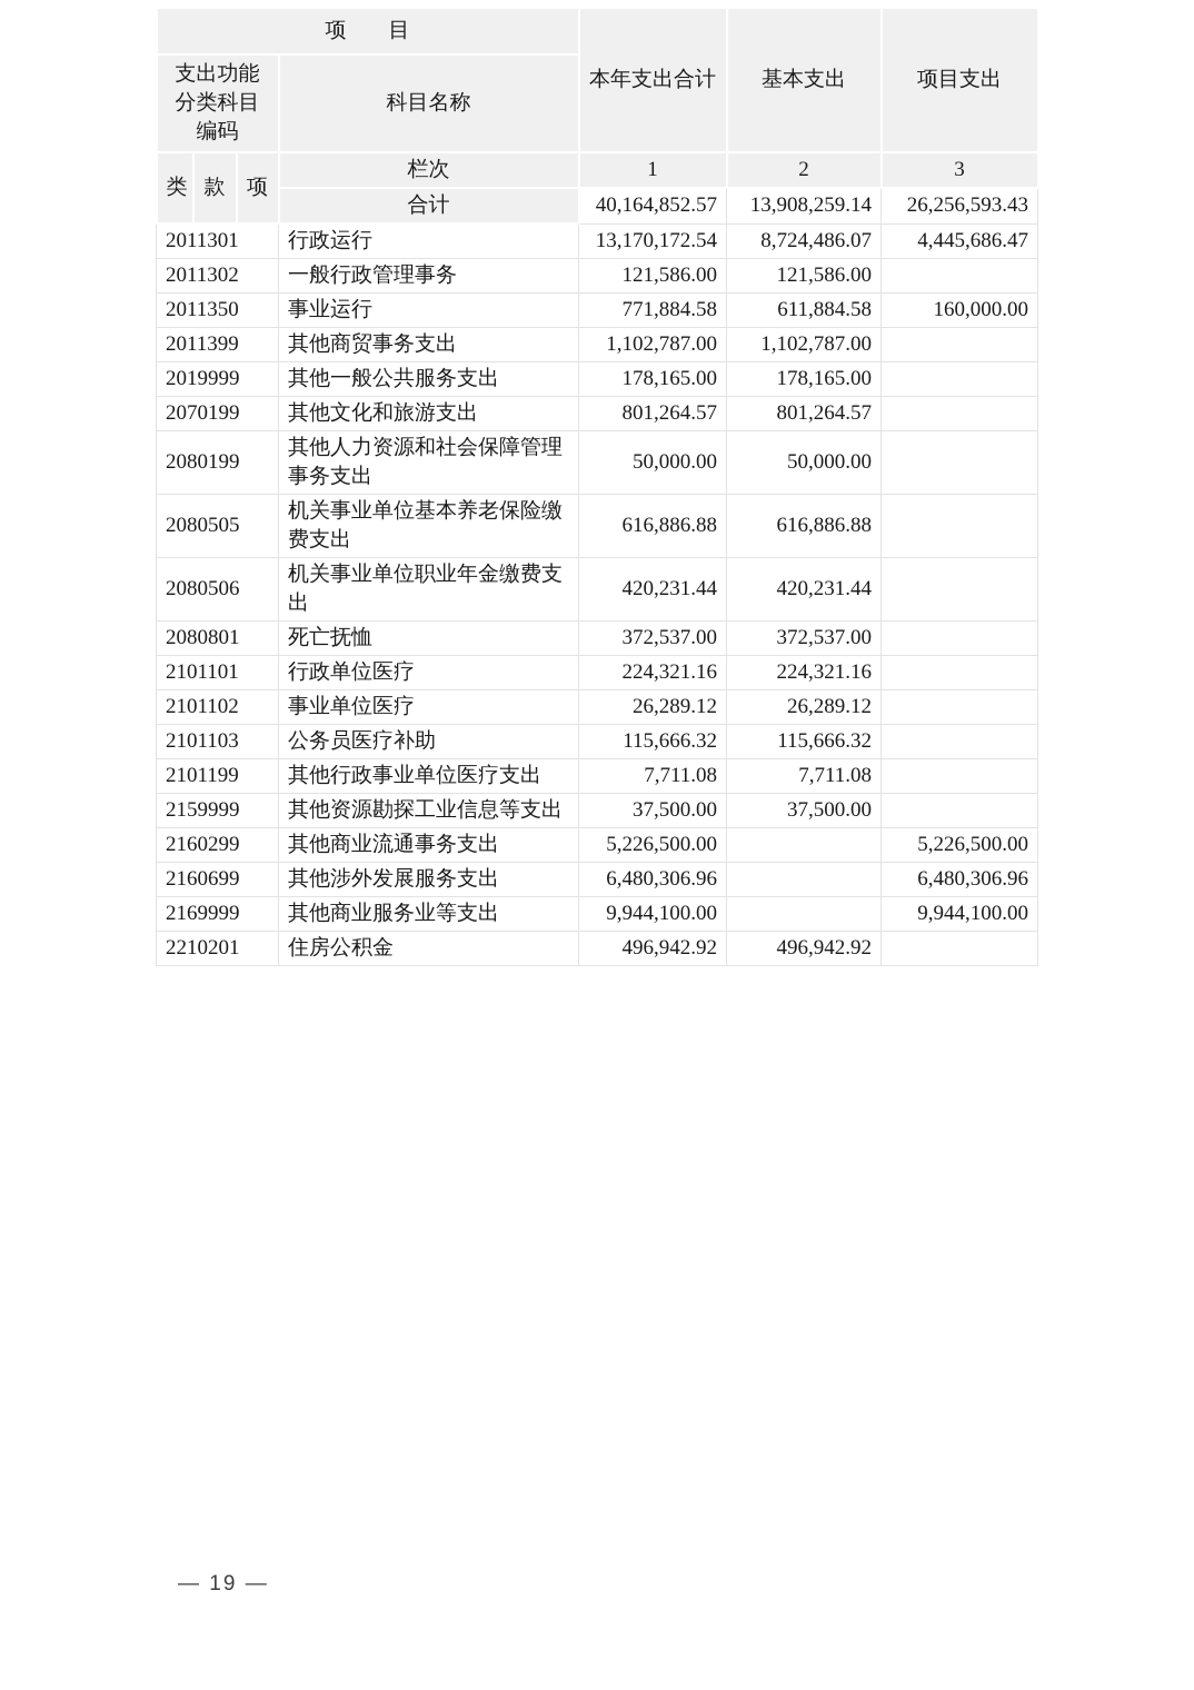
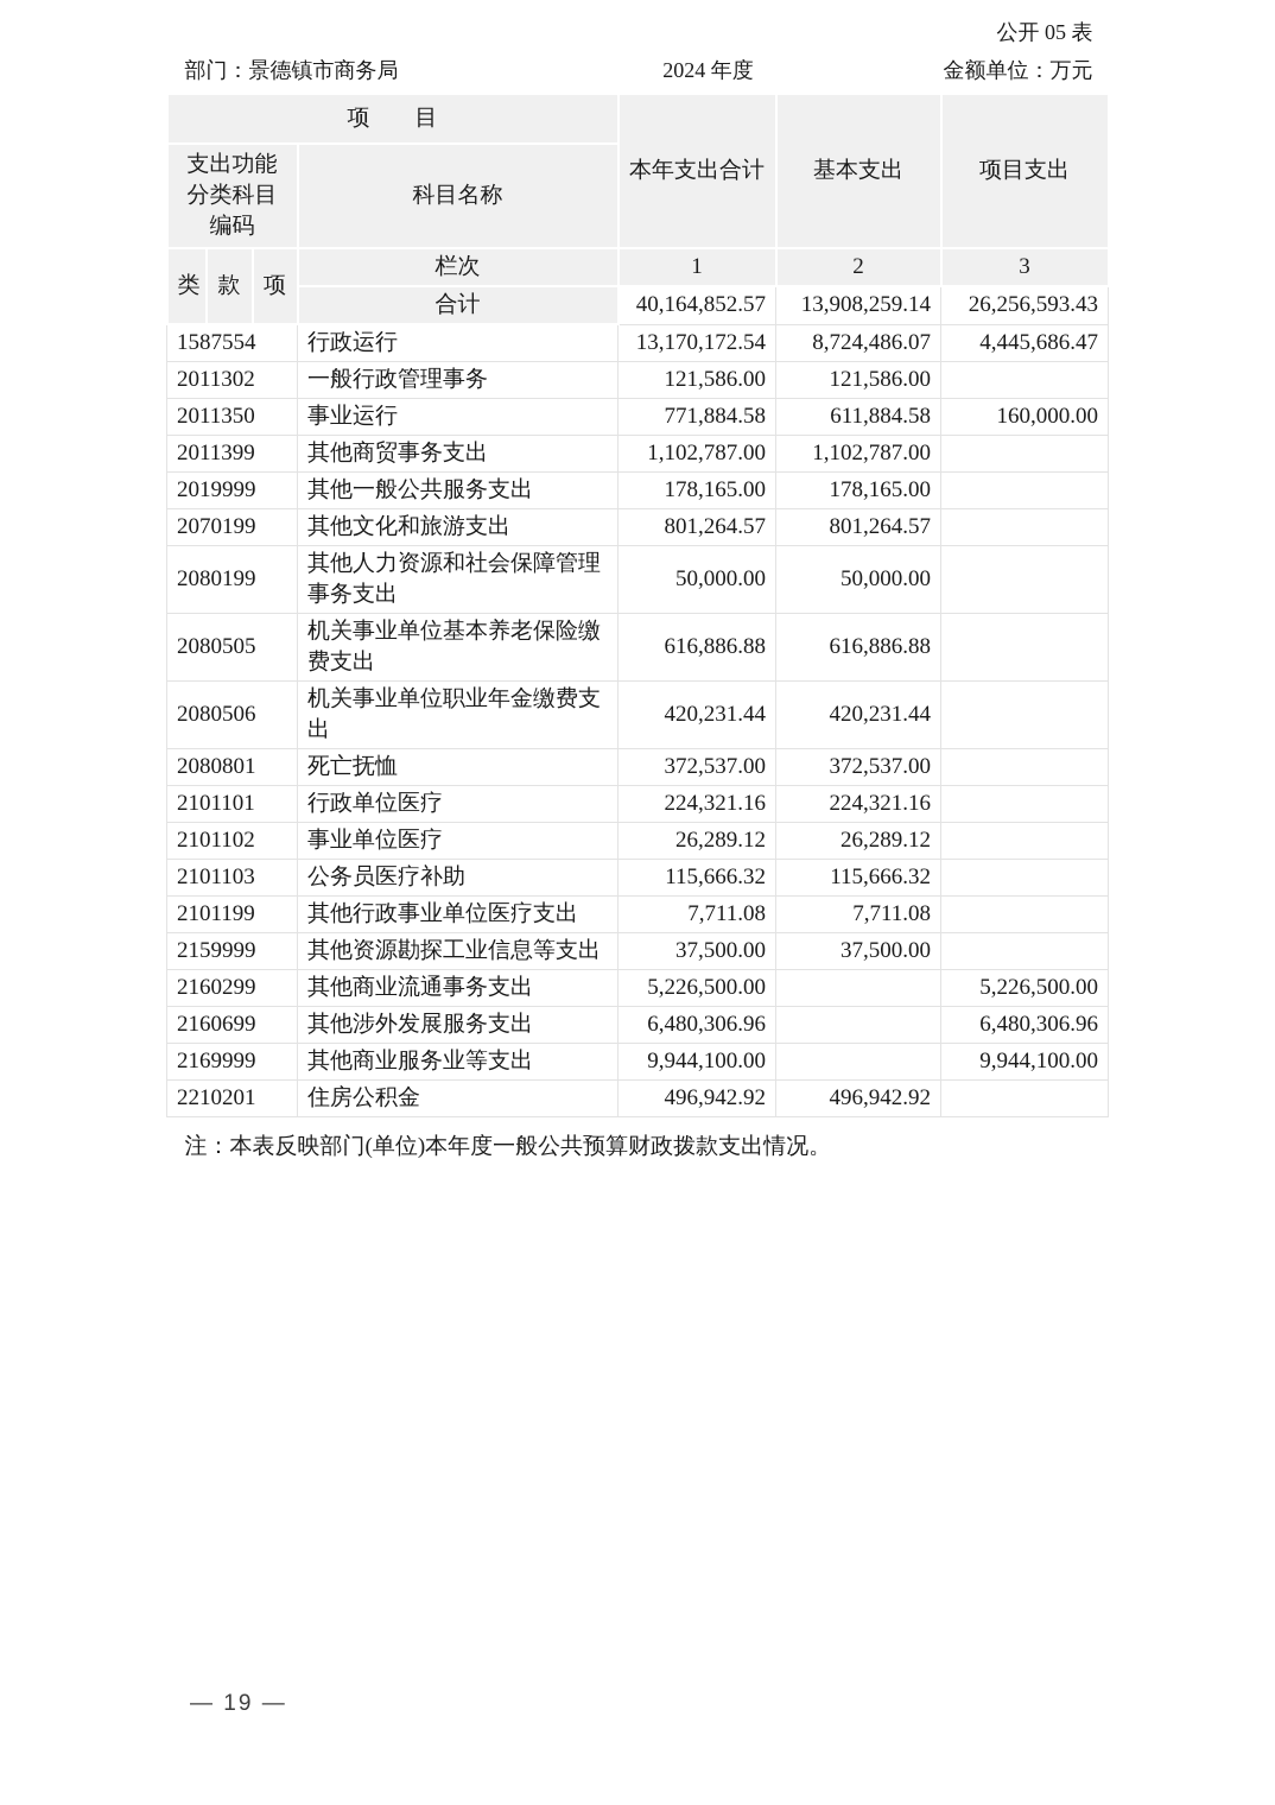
+ 公开 05 表
+ 部门：景德镇市商务局
+ 2024 年度
+ 金额单位：万元
  项 目	本年支出合计	基本支出	项目支出
  支出功能分类科目编码	科目名称
  类	款	项	栏次	1	2	3
  合计	40,164,852.57	13,908,259.14	26,256,593.43
- 2011301	行政运行	13,170,172.54	8,724,486.07	4,445,686.47
+ 1587554	行政运行	13,170,172.54	8,724,486.07	4,445,686.47
  2011302	一般行政管理事务	121,586.00	121,586.00
  2011350	事业运行	771,884.58	611,884.58	160,000.00
  2011399	其他商贸事务支出	1,102,787.00	1,102,787.00
  2019999	其他一般公共服务支出	178,165.00	178,165.00
  2070199	其他文化和旅游支出	801,264.57	801,264.57
  2080199	其他人力资源和社会保障管理事务支出	50,000.00	50,000.00
  2080505	机关事业单位基本养老保险缴费支出	616,886.88	616,886.88
  2080506	机关事业单位职业年金缴费支出	420,231.44	420,231.44
  2080801	死亡抚恤	372,537.00	372,537.00
  2101101	行政单位医疗	224,321.16	224,321.16
  2101102	事业单位医疗	26,289.12	26,289.12
  2101103	公务员医疗补助	115,666.32	115,666.32
  2101199	其他行政事业单位医疗支出	7,711.08	7,711.08
  2159999	其他资源勘探工业信息等支出	37,500.00	37,500.00
  2160299	其他商业流通事务支出	5,226,500.00		5,226,500.00
  2160699	其他涉外发展服务支出	6,480,306.96		6,480,306.96
  2169999	其他商业服务业等支出	9,944,100.00		9,944,100.00
  2210201	住房公积金	496,942.92	496,942.92
+ 注：本表反映部门(单位)本年度一般公共预算财政拨款支出情况。
  — 19 —
